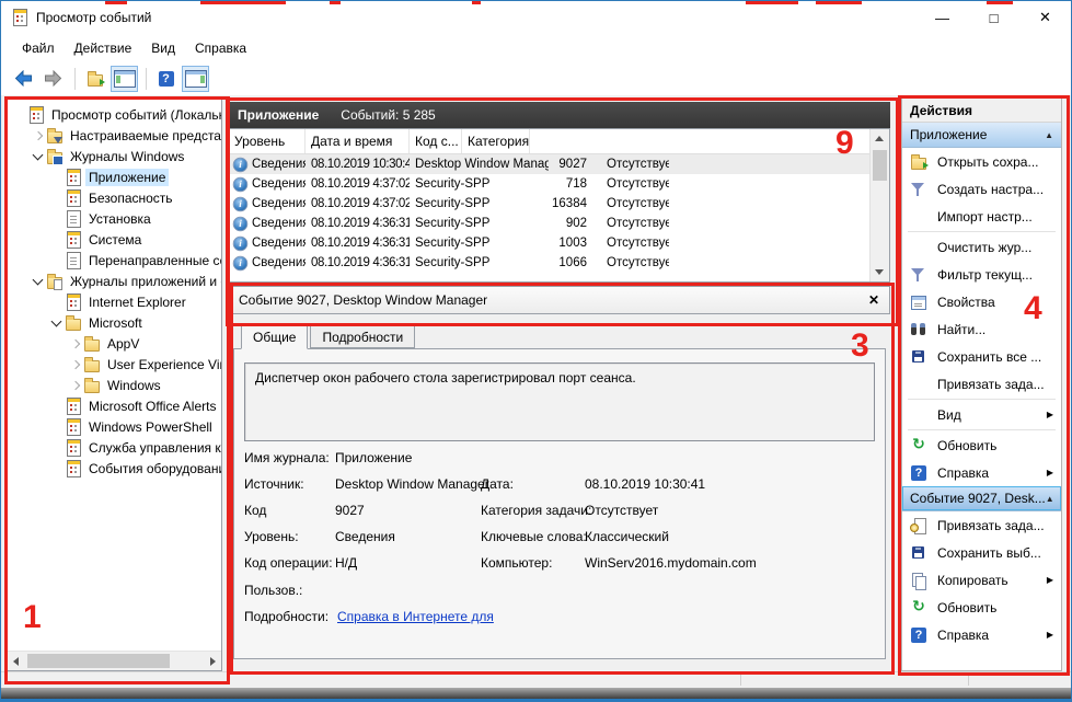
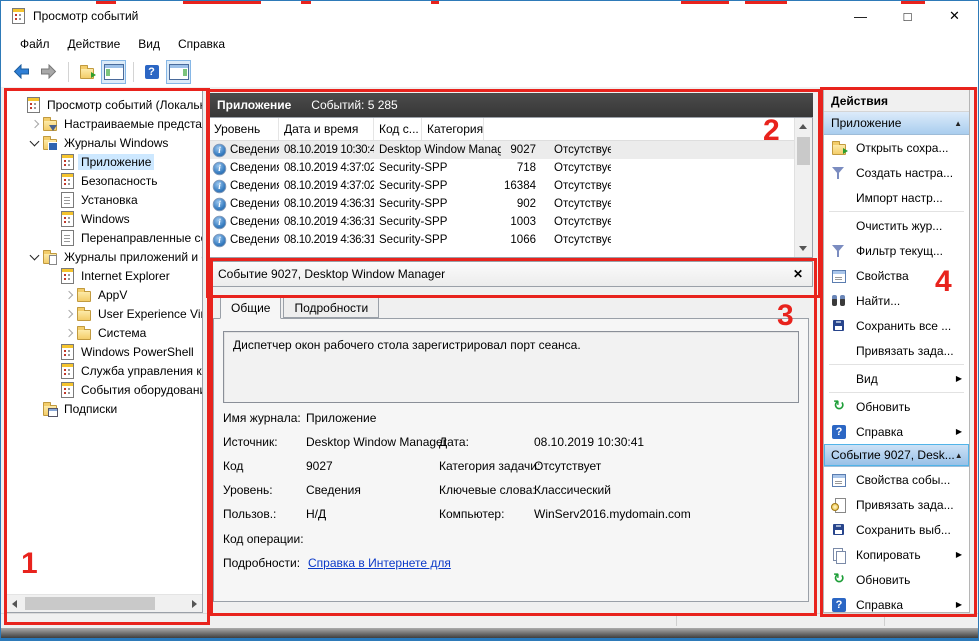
  Просмотр событий
  —
  □
  ✕
  Файл
  Действие
  Вид
  Справка
  Просмотр событий (Локаль
  Настраиваемые предста
  Журналы Windows
  Приложение
  Безопасность
  Установка
- Система
+ Windows
  Перенаправленные с
  Журналы приложений и
  Internet Explorer
- Microsoft
  AppV
  User Experience Vi
- Windows
+ Система
- Microsoft Office Alerts
  Windows PowerShell
  Служба управления к
  События оборудован
+ Подписки
  Приложение
  Событий: 5 285
  Уровень
  Дата и время
  Код с...
  Категория
  Сведени
  08.10.2019 10:30:4
  Desktop Window Manag
  9027
  Отсутствуе
  Сведени
  08.10.2019 4:37:02
  Security-SPP
  718
  Отсутствуе
  Сведени
  08.10.2019 4:37:02
  Security-SPP
  16384
  Отсутствуе
  Сведени
  08.10.2019 4:36:31
  Security-SPP
  902
  Отсутствуе
  Сведени
  08.10.2019 4:36:31
  Security-SPP
  1003
  Отсутствуе
  Сведени
  08.10.2019 4:36:31
  Security-SPP
  1066
  Отсутствуе
  Событие 9027, Desktop Window Manager
  ✕
  Общие
  Подробности
  Диспетчер окон рабочего стола зарегистрировал порт сеанса.
  Имя журнала:
  Приложение
  Источник:
  Desktop Window Manager
  Код
  9027
  Уровень:
  Сведения
- Код операции:
+ Пользов.:
  Н/Д
- Пользов.:
+ Код операции:
  Подробности:
  Справка в Интернете для
  Дата:
  08.10.2019 10:30:41
  Категория задачи:
  Отсутствует
  Ключевые слова:
  Классический
  Компьютер:
  WinServ2016.mydomain.com
  Действия
  Приложение
  ▲
  Открыть сохра...
  Создать настра...
  Импорт настр...
  Очистить жур...
  Фильтр текущ...
  Свойства
  Найти...
  Сохранить все ...
  Привязать зада...
  Вид
  ▶
  Обновить
  Справка
  ▶
  Событие 9027, Desk...
  ▲
+ Свойства собы...
  Привязать зада...
  Сохранить выб...
  Копировать
  ▶
  Обновить
  Справка
  ▶
  1
- 9
+ 2
  3
  4
